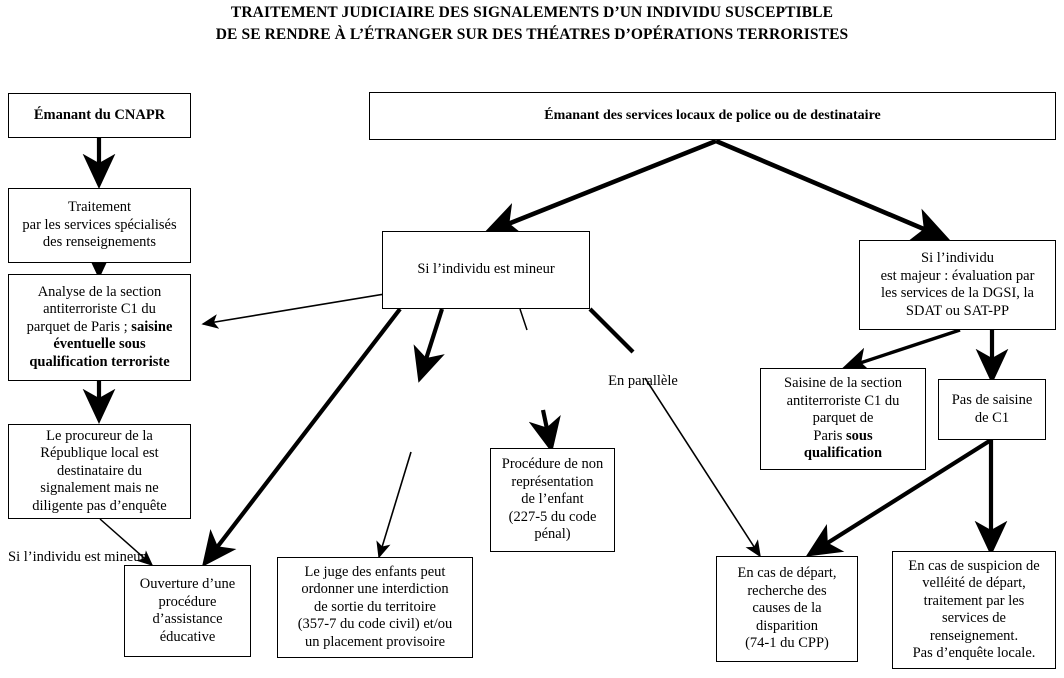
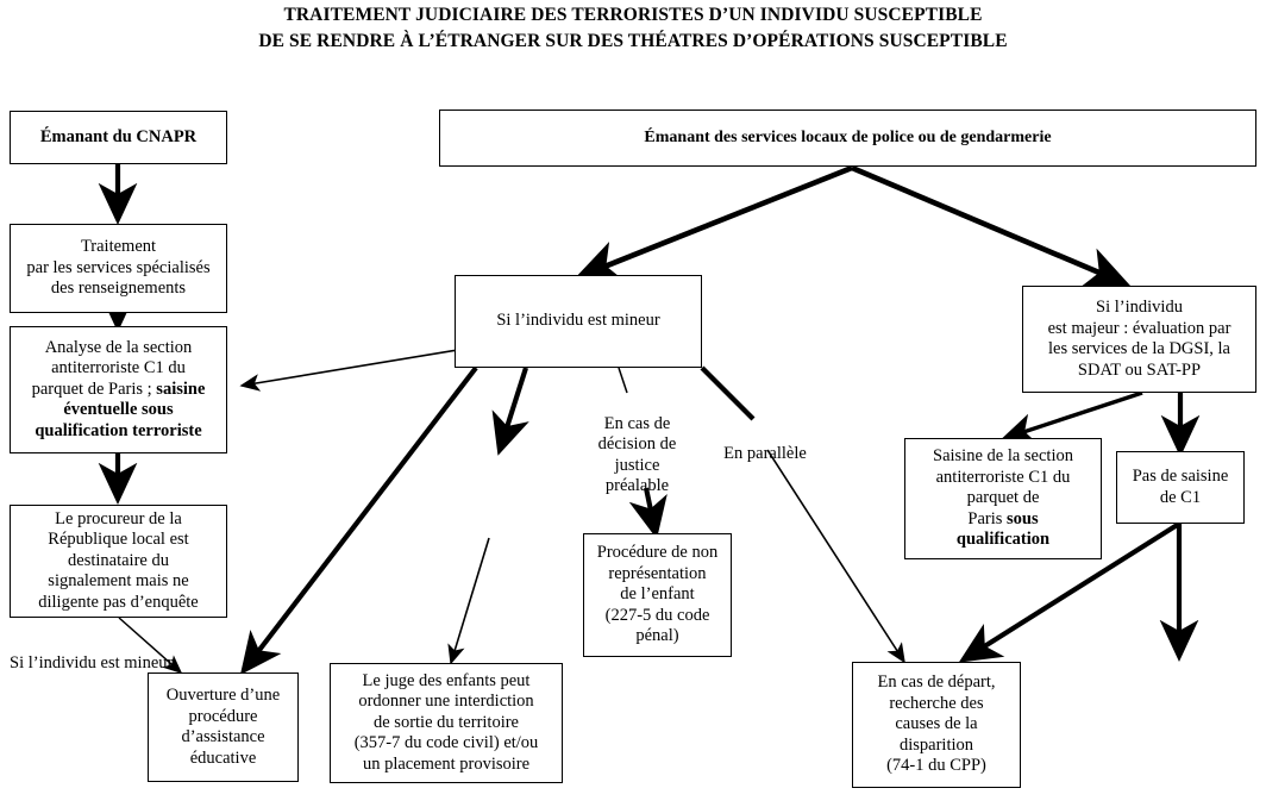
- TRAITEMENT JUDICIAIRE DES SIGNALEMENTS D’UN INDIVIDU SUSCEPTIBLE
+ TRAITEMENT JUDICIAIRE DES TERRORISTES D’UN INDIVIDU SUSCEPTIBLE
- DE SE RENDRE À L’ÉTRANGER SUR DES THÉATRES D’OPÉRATIONS TERRORISTES
+ DE SE RENDRE À L’ÉTRANGER SUR DES THÉATRES D’OPÉRATIONS SUSCEPTIBLE
  Émanant du CNAPR
- Émanant des services locaux de police ou de destinataire
+ Émanant des services locaux de police ou de gendarmerie
  Traitement
  par les services spécialisés
  des renseignements
  Analyse de la section
  antiterroriste C1 du
  parquet de Paris ; saisine
  éventuelle sous
  qualification terroriste
  Le procureur de la
  République local est
  destinataire du
  signalement mais ne
  diligente pas d’enquête
  Si l’individu est mineur
  Ouverture d’une
  procédure
  d’assistance
  éducative
  Si l’individu est mineur
+ En cas de
+ décision de
+ justice
+ préalable
  Procédure de non
  représentation
  de l’enfant
  (227-5 du code
  pénal)
  En parallèle
  Le juge des enfants peut
  ordonner une interdiction
  de sortie du territoire
  (357-7 du code civil) et/ou
  un placement provisoire
  Si l’individu
  est majeur : évaluation par
  les services de la DGSI, la
  SDAT ou SAT-PP
  Saisine de la section
  antiterroriste C1 du
  parquet de
  Paris sous
  qualification
  Pas de saisine
  de C1
  En cas de départ,
  recherche des
  causes de la
  disparition
  (74-1 du CPP)
- En cas de suspicion de
- velléité de départ,
- traitement par les
- services de
- renseignement.
- Pas d’enquête locale.
